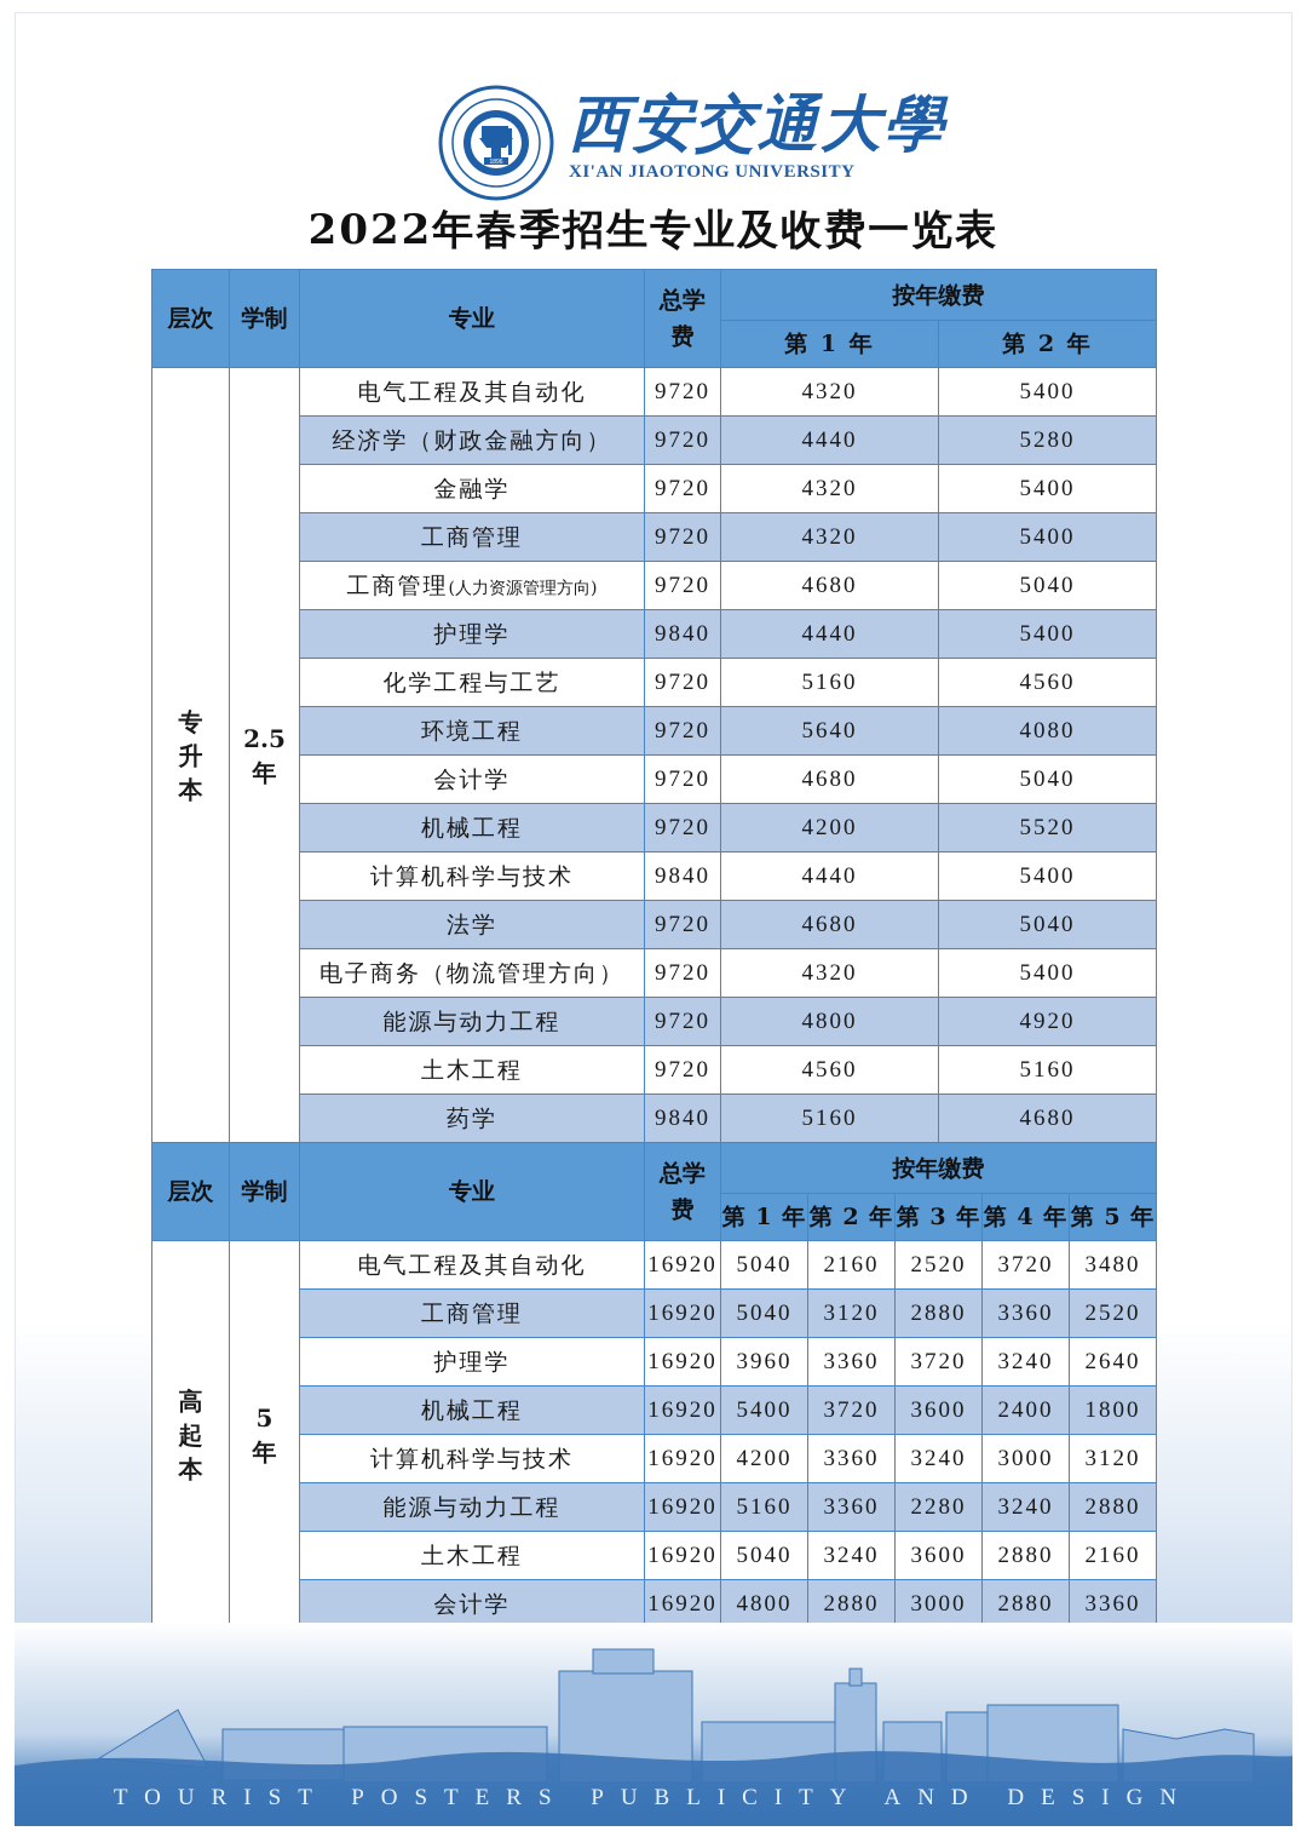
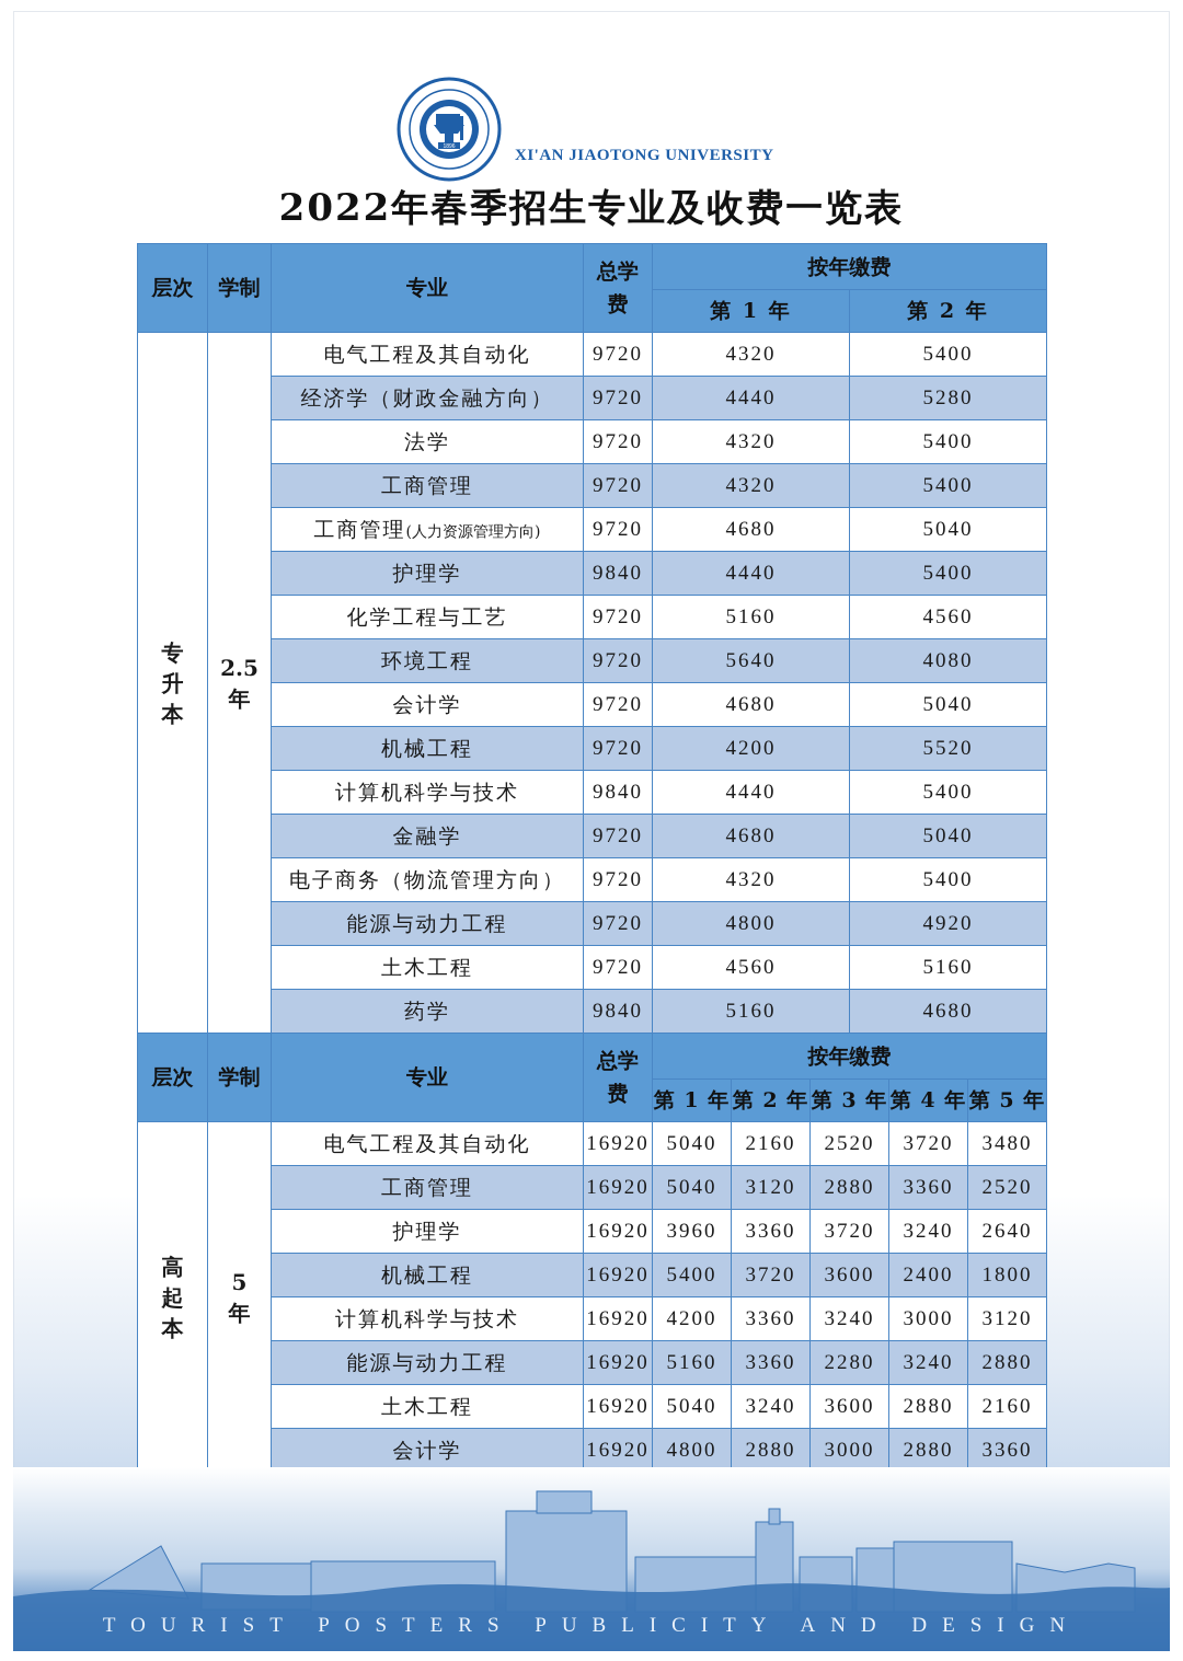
- 西安交通大學
  XI'AN JIAOTONG UNIVERSITY
  2022年春季招生专业及收费一览表
  层次	学制	专业	总学费	按年缴费
  第 1 年	第 2 年
  专升本	2.5年	电气工程及其自动化	9720	4320	5400
  经济学（财政金融方向）	9720	4440	5280
- 金融学	9720	4320	5400
+ 法学	9720	4320	5400
  工商管理	9720	4320	5400
  工商管理(人力资源管理方向)	9720	4680	5040
  护理学	9840	4440	5400
  化学工程与工艺	9720	5160	4560
  环境工程	9720	5640	4080
  会计学	9720	4680	5040
  机械工程	9720	4200	5520
  计算机科学与技术	9840	4440	5400
- 法学	9720	4680	5040
+ 金融学	9720	4680	5040
  电子商务（物流管理方向）	9720	4320	5400
  能源与动力工程	9720	4800	4920
  土木工程	9720	4560	5160
  药学	9840	5160	4680
  层次	学制	专业	总学费	按年缴费
  第 1 年	第 2 年	第 3 年	第 4 年	第 5 年
  高起本	5年	电气工程及其自动化	16920	5040	2160	2520	3720	3480
  工商管理	16920	5040	3120	2880	3360	2520
  护理学	16920	3960	3360	3720	3240	2640
  机械工程	16920	5400	3720	3600	2400	1800
  计算机科学与技术	16920	4200	3360	3240	3000	3120
  能源与动力工程	16920	5160	3360	2280	3240	2880
  土木工程	16920	5040	3240	3600	2880	2160
  会计学	16920	4800	2880	3000	2880	3360
  TOURIST POSTERS PUBLICITY AND DESIGN
